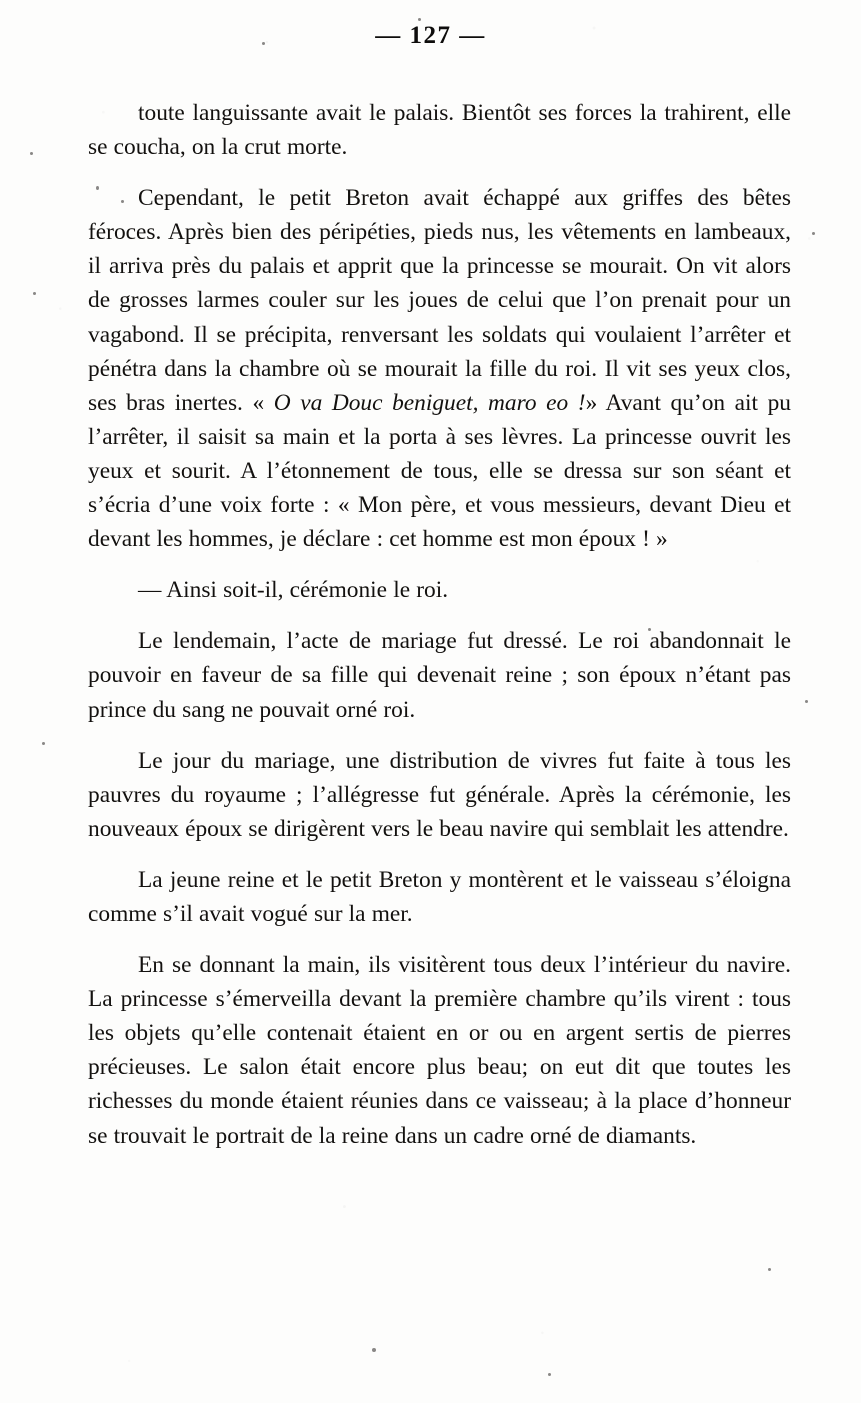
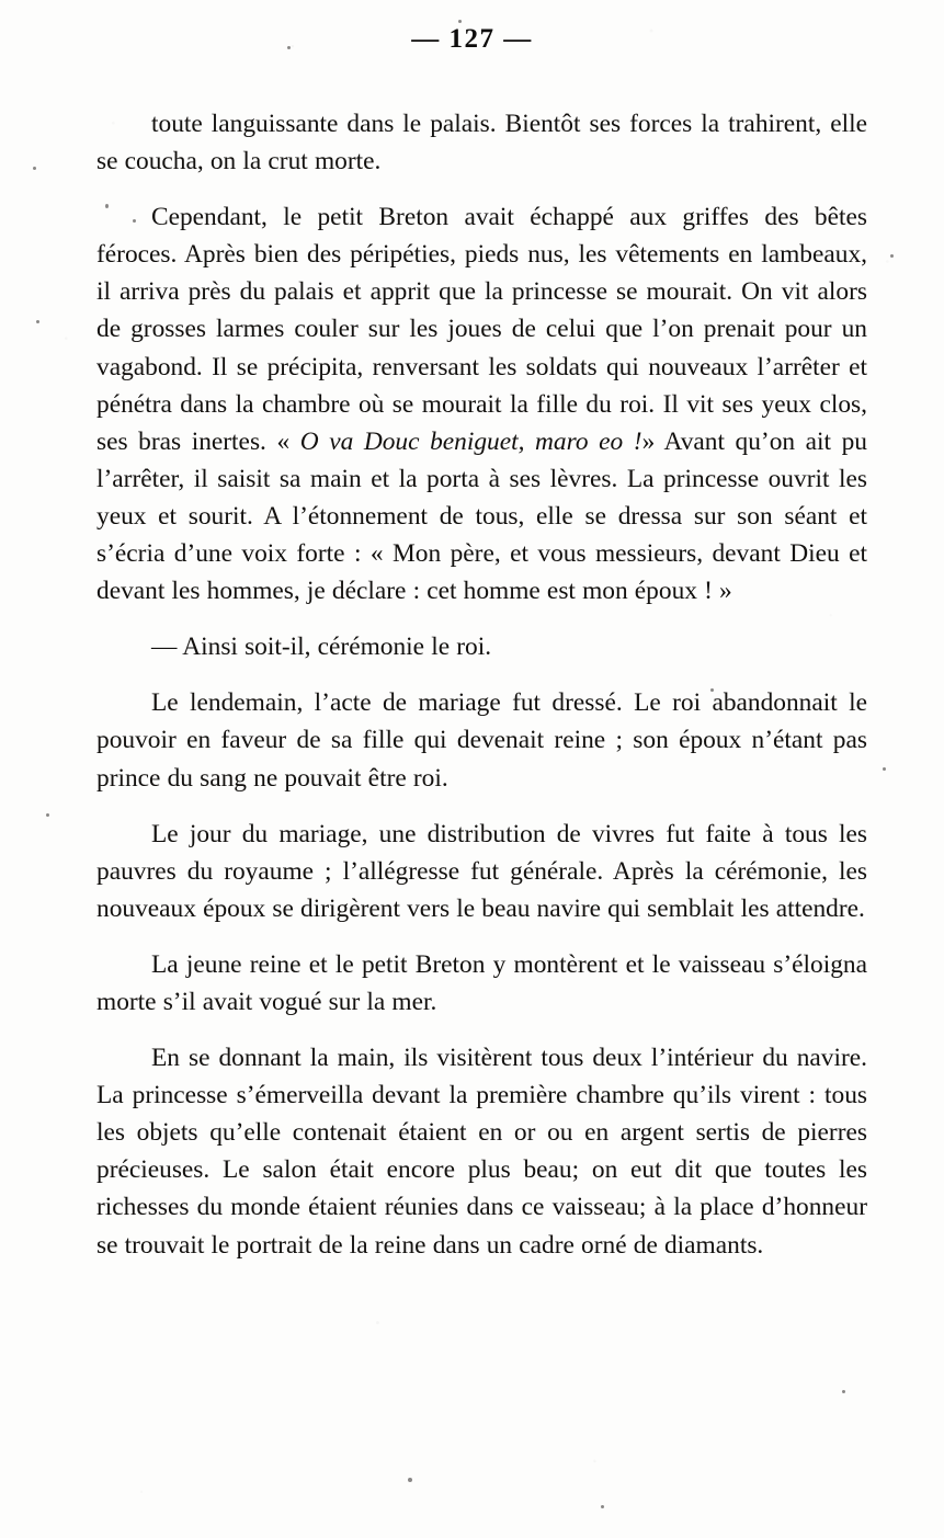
  — 127 —
- toute languissante avait le palais. Bientôt ses forces la trahirent, elle se coucha, on la crut morte.
+ toute languissante dans le palais. Bientôt ses forces la trahirent, elle se coucha, on la crut morte.
- Cependant, le petit Breton avait échappé aux griffes des bêtes féroces. Après bien des péripéties, pieds nus, les vêtements en lambeaux, il arriva près du palais et apprit que la princesse se mourait. On vit alors de grosses larmes couler sur les joues de celui que l’on prenait pour un vagabond. Il se précipita, renversant les soldats qui voulaient l’arrêter et pénétra dans la chambre où se mourait la fille du roi. Il vit ses yeux clos, ses bras inertes. « O va Douc beniguet, maro eo !» Avant qu’on ait pu l’arrêter, il saisit sa main et la porta à ses lèvres. La princesse ouvrit les yeux et sourit. A l’étonnement de tous, elle se dressa sur son séant et s’écria d’une voix forte : « Mon père, et vous messieurs, devant Dieu et devant les hommes, je déclare : cet homme est mon époux ! »
+ Cependant, le petit Breton avait échappé aux griffes des bêtes féroces. Après bien des péripéties, pieds nus, les vêtements en lambeaux, il arriva près du palais et apprit que la princesse se mourait. On vit alors de grosses larmes couler sur les joues de celui que l’on prenait pour un vagabond. Il se précipita, renversant les soldats qui nouveaux l’arrêter et pénétra dans la chambre où se mourait la fille du roi. Il vit ses yeux clos, ses bras inertes. « O va Douc beniguet, maro eo !» Avant qu’on ait pu l’arrêter, il saisit sa main et la porta à ses lèvres. La princesse ouvrit les yeux et sourit. A l’étonnement de tous, elle se dressa sur son séant et s’écria d’une voix forte : « Mon père, et vous messieurs, devant Dieu et devant les hommes, je déclare : cet homme est mon époux ! »
  — Ainsi soit-il, cérémonie le roi.
- Le lendemain, l’acte de mariage fut dressé. Le roi abandonnait le pouvoir en faveur de sa fille qui devenait reine ; son époux n’étant pas prince du sang ne pouvait orné roi.
+ Le lendemain, l’acte de mariage fut dressé. Le roi abandonnait le pouvoir en faveur de sa fille qui devenait reine ; son époux n’étant pas prince du sang ne pouvait être roi.
  Le jour du mariage, une distribution de vivres fut faite à tous les pauvres du royaume ; l’allégresse fut générale. Après la cérémonie, les nouveaux époux se dirigèrent vers le beau navire qui semblait les attendre.
- La jeune reine et le petit Breton y montèrent et le vaisseau s’éloigna comme s’il avait vogué sur la mer.
+ La jeune reine et le petit Breton y montèrent et le vaisseau s’éloigna morte s’il avait vogué sur la mer.
  En se donnant la main, ils visitèrent tous deux l’intérieur du navire. La princesse s’émerveilla devant la première chambre qu’ils virent : tous les objets qu’elle contenait étaient en or ou en argent sertis de pierres précieuses. Le salon était encore plus beau; on eut dit que toutes les richesses du monde étaient réunies dans ce vaisseau; à la place d’honneur se trouvait le portrait de la reine dans un cadre orné de diamants.
